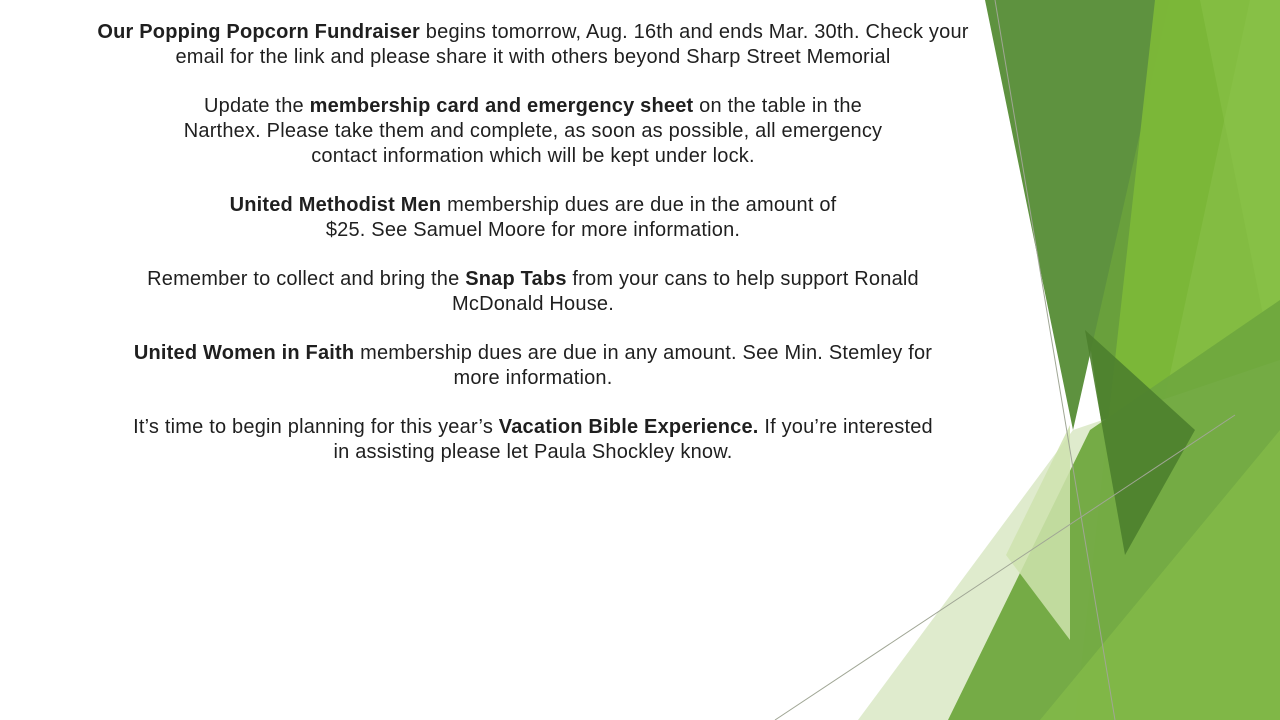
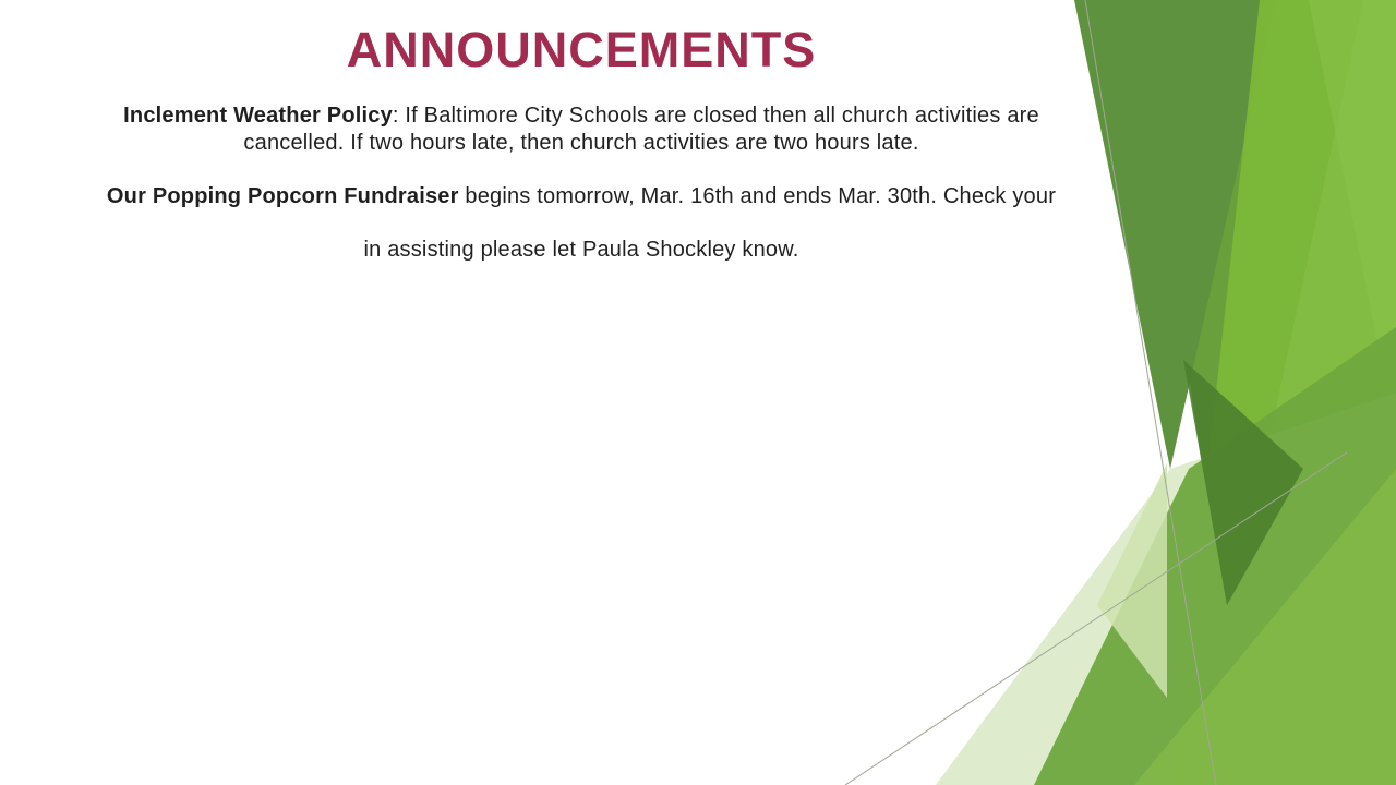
+ ANNOUNCEMENTS
+ Inclement Weather Policy: If Baltimore City Schools are closed then all church activities are
+ cancelled. If two hours late, then church activities are two hours late.
- Our Popping Popcorn Fundraiser begins tomorrow, Aug. 16th and ends Mar. 30th. Check your
+ Our Popping Popcorn Fundraiser begins tomorrow, Mar. 16th and ends Mar. 30th. Check your
- email for the link and please share it with others beyond Sharp Street Memorial
- Update the membership card and emergency sheet on the table in the
- Narthex. Please take them and complete, as soon as possible, all emergency
- contact information which will be kept under lock.
- United Methodist Men membership dues are due in the amount of
- $25. See Samuel Moore for more information.
- Remember to collect and bring the Snap Tabs from your cans to help support Ronald
- McDonald House.
- United Women in Faith membership dues are due in any amount. See Min. Stemley for
- more information.
- It’s time to begin planning for this year’s Vacation Bible Experience. If you’re interested
  in assisting please let Paula Shockley know.
